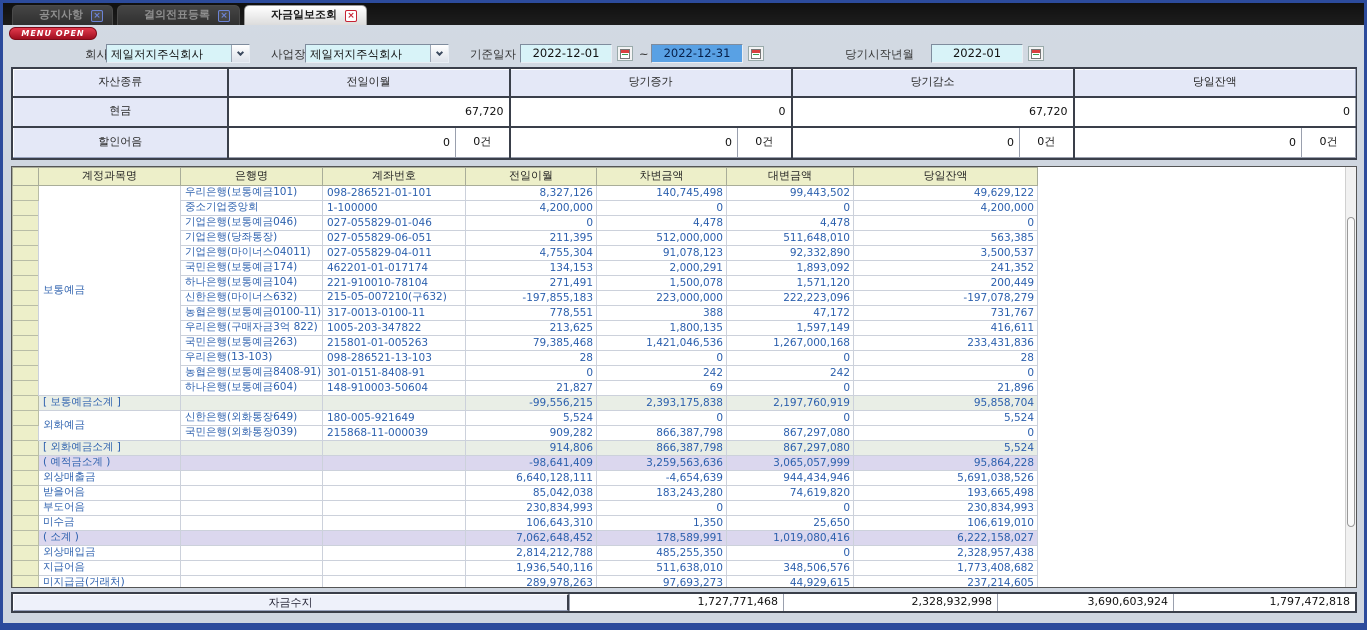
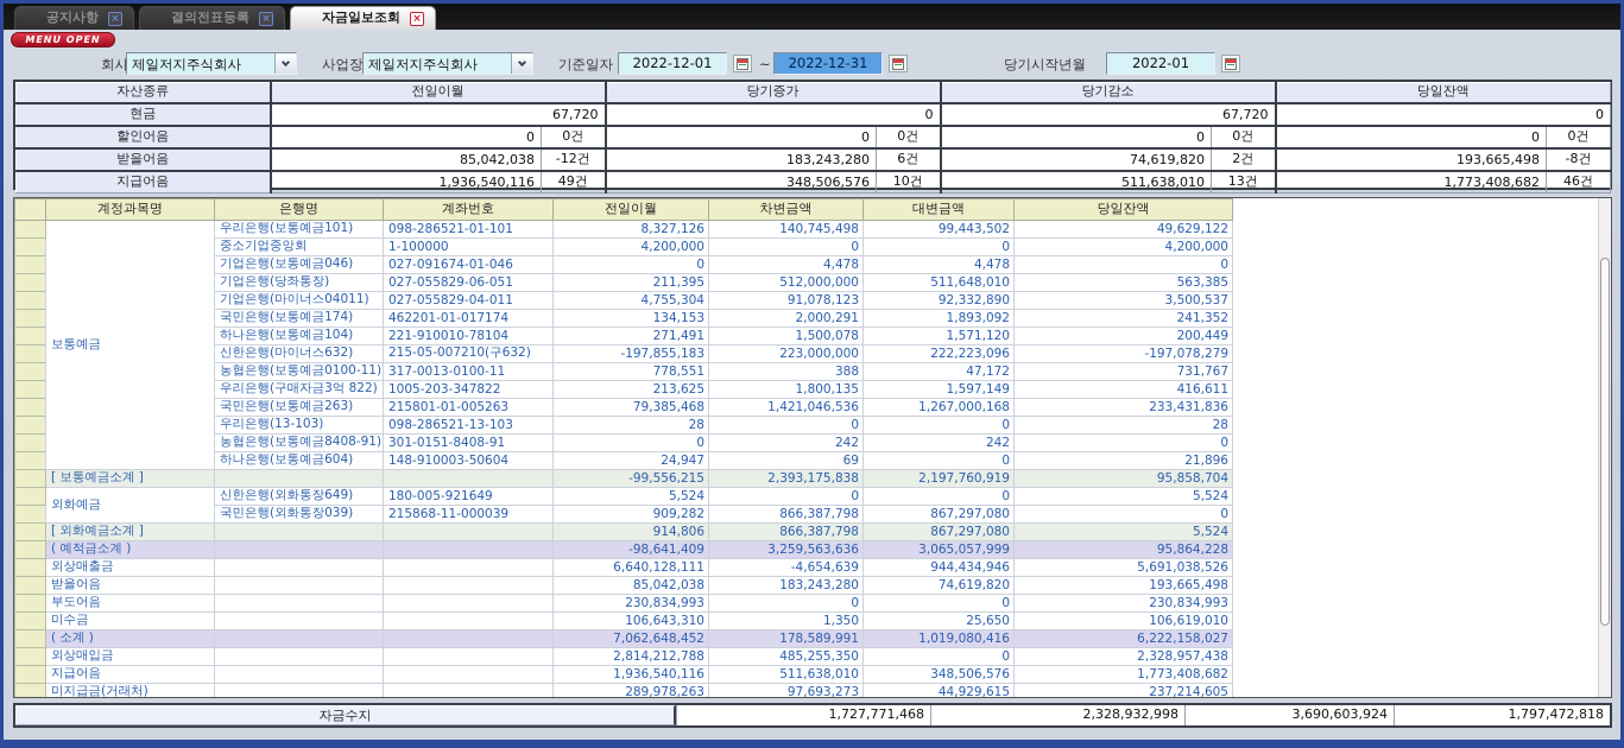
  공지사항
  ×
  결의전표등록
  ×
  자금일보조회
  ×
  MENU OPEN
  회사
  제일저지주식회사
  사업장
  제일저지주식회사
  기준일자
  2022-12-01
  ~
  2022-12-31
  당기시작년월
  2022-01
  자산종류	전일이월	당기증가	당기감소	당일잔액
  현금	67,720	0	67,720	0
  할인어음	0	0건	0	0건	0	0건	0	0건
+ 받을어음	85,042,038	-12건	183,243,280	6건	74,619,820	2건	193,665,498	-8건
+ 지급어음	1,936,540,116	49건	348,506,576	10건	511,638,010	13건	1,773,408,682	46건
  	계정과목명	은행명	계좌번호	전일이월	차변금액	대변금액	당일잔액
  	보통예금	우리은행(보통예금101)	098-286521-01-101	8,327,126	140,745,498	99,443,502	49,629,122
  	중소기업중앙회	1-100000	4,200,000	0	0	4,200,000
- 	기업은행(보통예금046)	027-055829-01-046	0	4,478	4,478	0
+ 	기업은행(보통예금046)	027-091674-01-046	0	4,478	4,478	0
  	기업은행(당좌통장)	027-055829-06-051	211,395	512,000,000	511,648,010	563,385
  	기업은행(마이너스04011)	027-055829-04-011	4,755,304	91,078,123	92,332,890	3,500,537
  	국민은행(보통예금174)	462201-01-017174	134,153	2,000,291	1,893,092	241,352
  	하나은행(보통예금104)	221-910010-78104	271,491	1,500,078	1,571,120	200,449
  	신한은행(마이너스632)	215-05-007210(구632)	-197,855,183	223,000,000	222,223,096	-197,078,279
  	농협은행(보통예금0100-11)	317-0013-0100-11	778,551	388	47,172	731,767
  	우리은행(구매자금3억 822)	1005-203-347822	213,625	1,800,135	1,597,149	416,611
  	국민은행(보통예금263)	215801-01-005263	79,385,468	1,421,046,536	1,267,000,168	233,431,836
  	우리은행(13-103)	098-286521-13-103	28	0	0	28
  	농협은행(보통예금8408-91)	301-0151-8408-91	0	242	242	0
- 	하나은행(보통예금604)	148-910003-50604	21,827	69	0	21,896
+ 	하나은행(보통예금604)	148-910003-50604	24,947	69	0	21,896
  	[ 보통예금소계 ]			-99,556,215	2,393,175,838	2,197,760,919	95,858,704
  	외화예금	신한은행(외화통장649)	180-005-921649	5,524	0	0	5,524
  	국민은행(외화통장039)	215868-11-000039	909,282	866,387,798	867,297,080	0
  	[ 외화예금소계 ]			914,806	866,387,798	867,297,080	5,524
  	( 예적금소계 )			-98,641,409	3,259,563,636	3,065,057,999	95,864,228
  	외상매출금			6,640,128,111	-4,654,639	944,434,946	5,691,038,526
  	받을어음			85,042,038	183,243,280	74,619,820	193,665,498
  	부도어음			230,834,993	0	0	230,834,993
  	미수금			106,643,310	1,350	25,650	106,619,010
  	( 소계 )			7,062,648,452	178,589,991	1,019,080,416	6,222,158,027
  	외상매입금			2,814,212,788	485,255,350	0	2,328,957,438
  	지급어음			1,936,540,116	511,638,010	348,506,576	1,773,408,682
  	미지급금(거래처)			289,978,263	97,693,273	44,929,615	237,214,605
  자금수지
  1,727,771,468
  2,328,932,998
  3,690,603,924
  1,797,472,818
